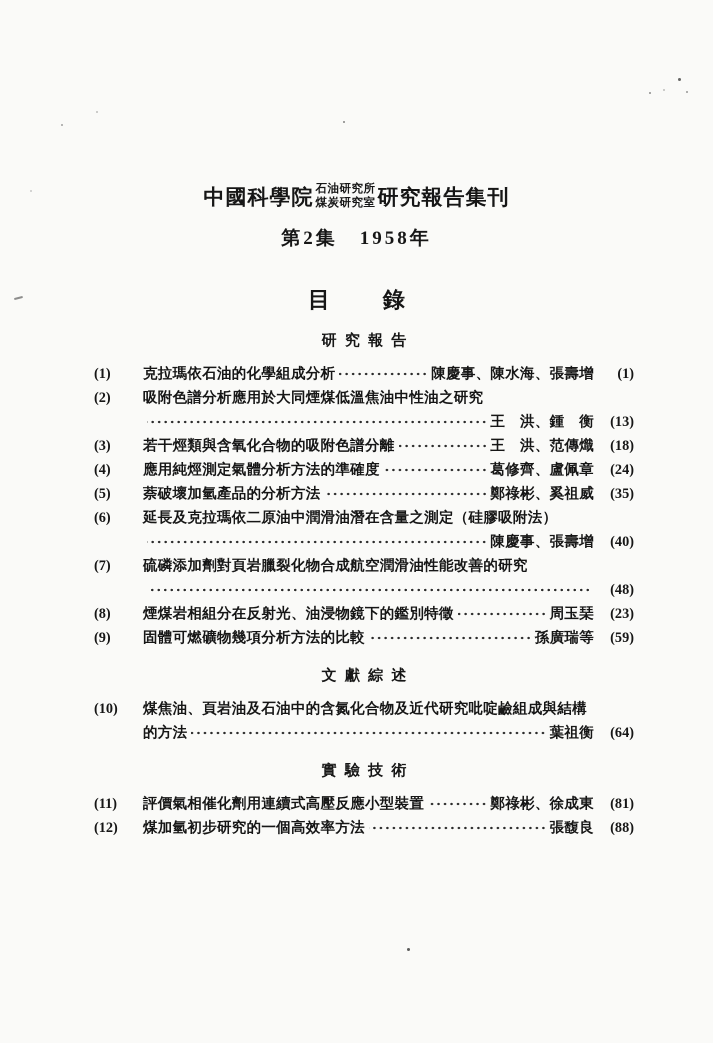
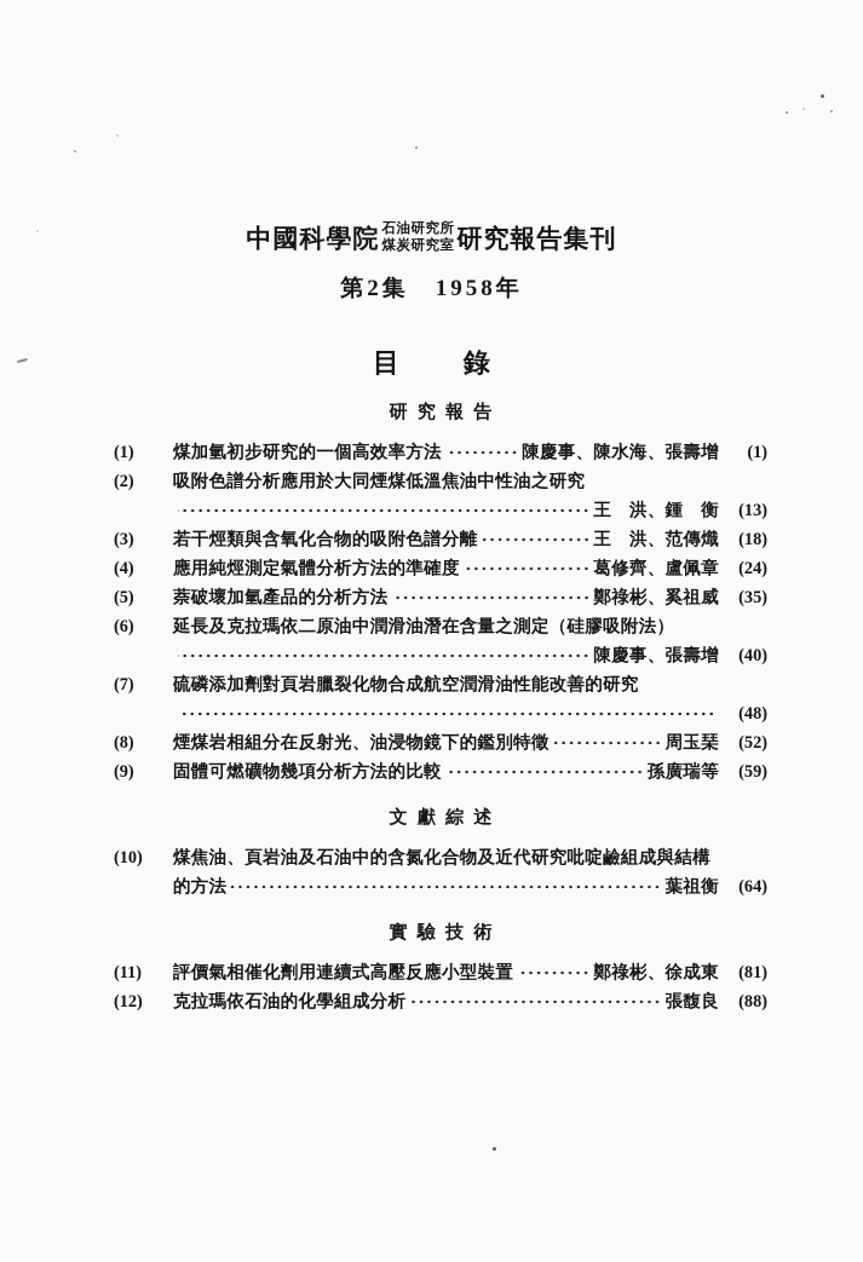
  中國科學院
  石油研究所
  煤炭研究室
  研究報告集刊
  第2集 1958年
  目錄
  研究報告
  (1)
- 克拉瑪依石油的化學組成分析
+ 煤加氫初步研究的一個高效率方法
  陳慶事、陳水海、張壽增
  (1)
  (2)
  吸附色譜分析應用於大同煙煤低溫焦油中性油之研究
  王 洪、鍾 衡
  (13)
  (3)
  若干烴類與含氧化合物的吸附色譜分離
  王 洪、范傳熾
  (18)
  (4)
  應用純烴測定氣體分析方法的準確度
  葛修齊、盧佩章
  (24)
  (5)
  萘破壞加氫產品的分析方法
  鄭祿彬、奚祖威
  (35)
  (6)
  延長及克拉瑪依二原油中潤滑油潛在含量之測定（硅膠吸附法）
  陳慶事、張壽增
  (40)
  (7)
  硫磷添加劑對頁岩臘裂化物合成航空潤滑油性能改善的研究
  (48)
  (8)
  煙煤岩相組分在反射光、油浸物鏡下的鑑別特徵
  周玉琹
- (23)
+ (52)
  (9)
  固體可燃礦物幾項分析方法的比較
  孫廣瑞等
  (59)
  文獻綜述
  (10)
  煤焦油、頁岩油及石油中的含氮化合物及近代研究吡啶鹼組成與結構
  的方法
  葉祖衡
  (64)
  實驗技術
  (11)
  評價氣相催化劑用連續式高壓反應小型裝置
  鄭祿彬、徐成東
  (81)
  (12)
- 煤加氫初步研究的一個高效率方法
+ 克拉瑪依石油的化學組成分析
  張馥良
  (88)
